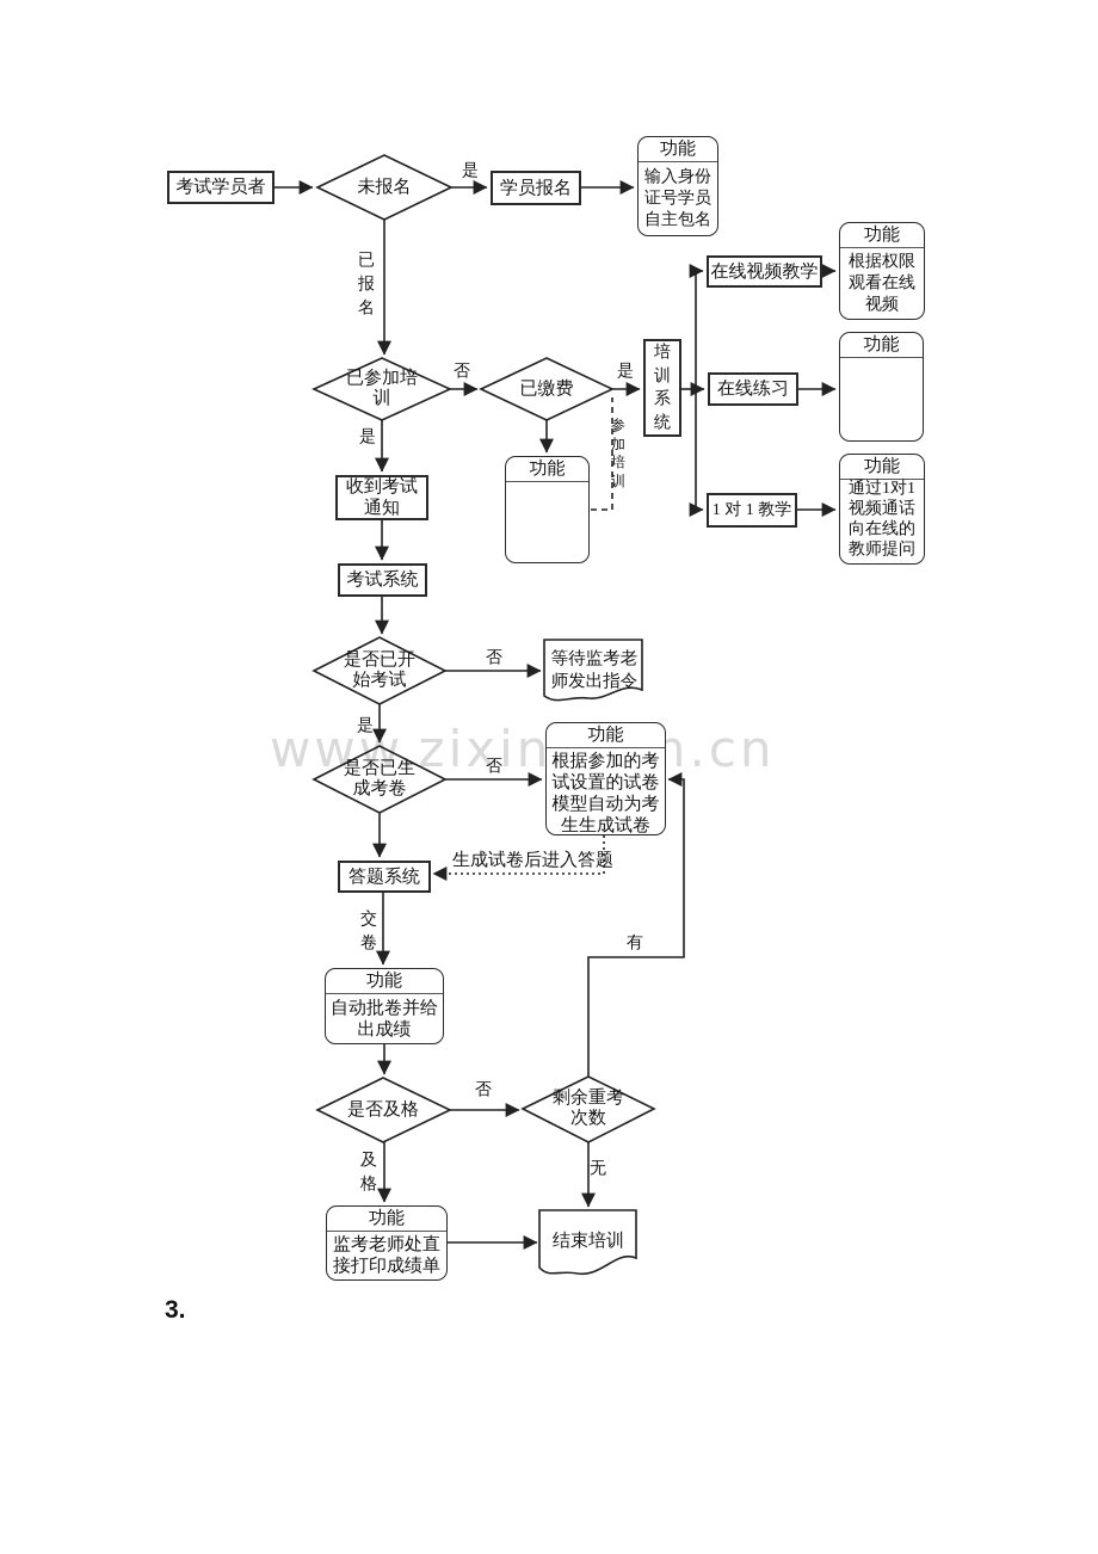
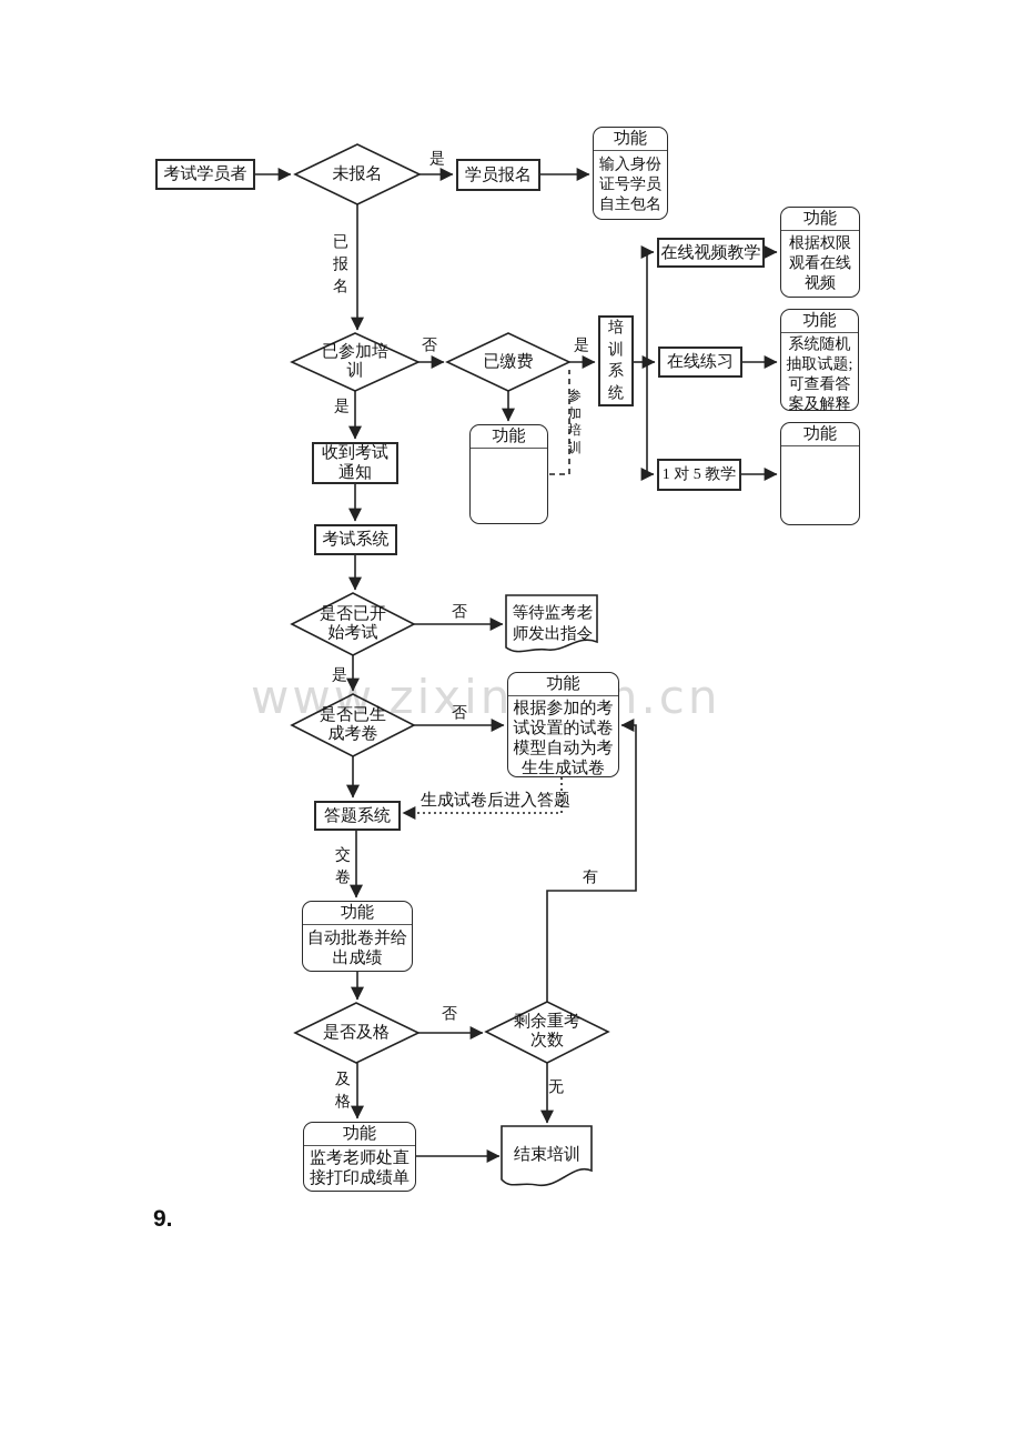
  www.zixin.cn
  考试学员者
  学员报名
  收到考试通知
  考试系统
  培训系统
  在线视频教学
  在线练习
- 1 对 1 教学
+ 1 对 5 教学
  答题系统
  功能
  输入身份证号学员自主包名
  功能
  功能
  根据权限观看在线视频
  功能
+ 系统随机抽取试题;可查看答案及解释
  功能
- 通过1对1视频通话向在线的教师提问
  功能
  根据参加的考试设置的试卷模型自动为考生生成试卷
  功能
  自动批卷并给出成绩
  功能
  监考老师处直接打印成绩单
  未报名
  已参加培训
  已缴费
  是否已开始考试
  是否已生成考卷
  是否及格
  剩余重考次数
  等待监考老师发出指令
  结束培训
  是
  已报名
  否
  是
  参加培训
  是
  否
  是
  否
  生成试卷后进入答题
  交卷
  有
  否
  及格
  无
- 3.
+ 9.
